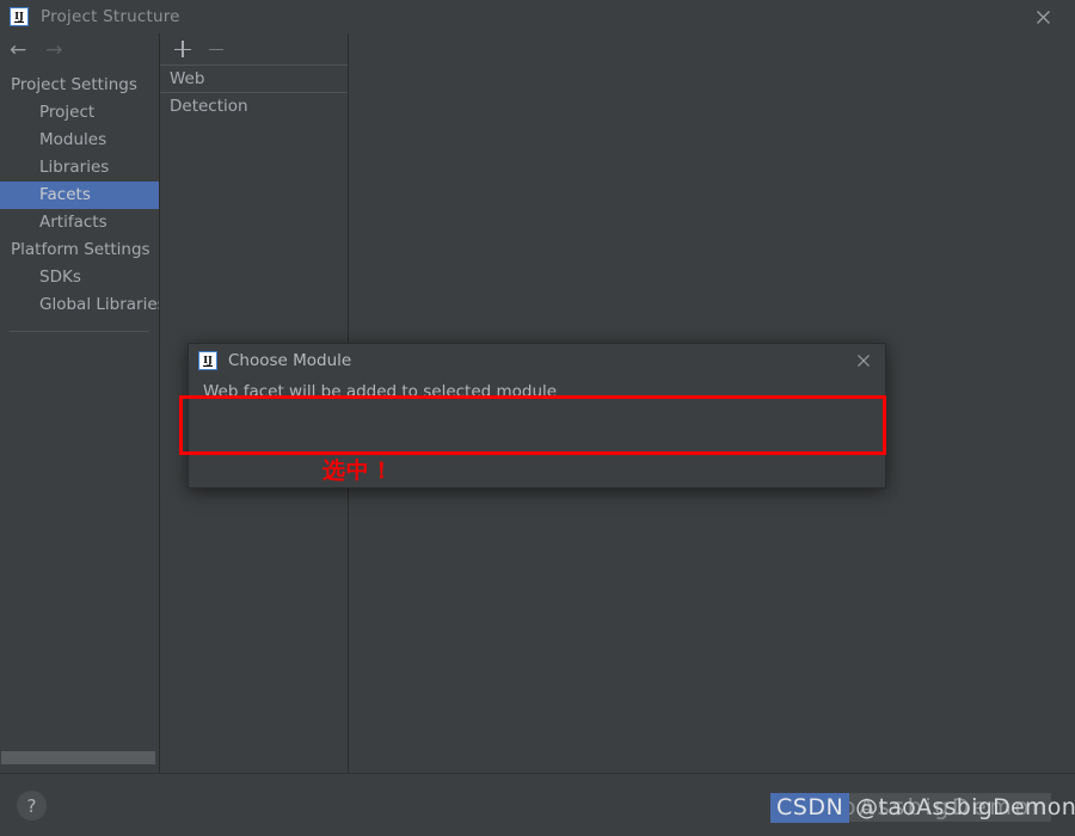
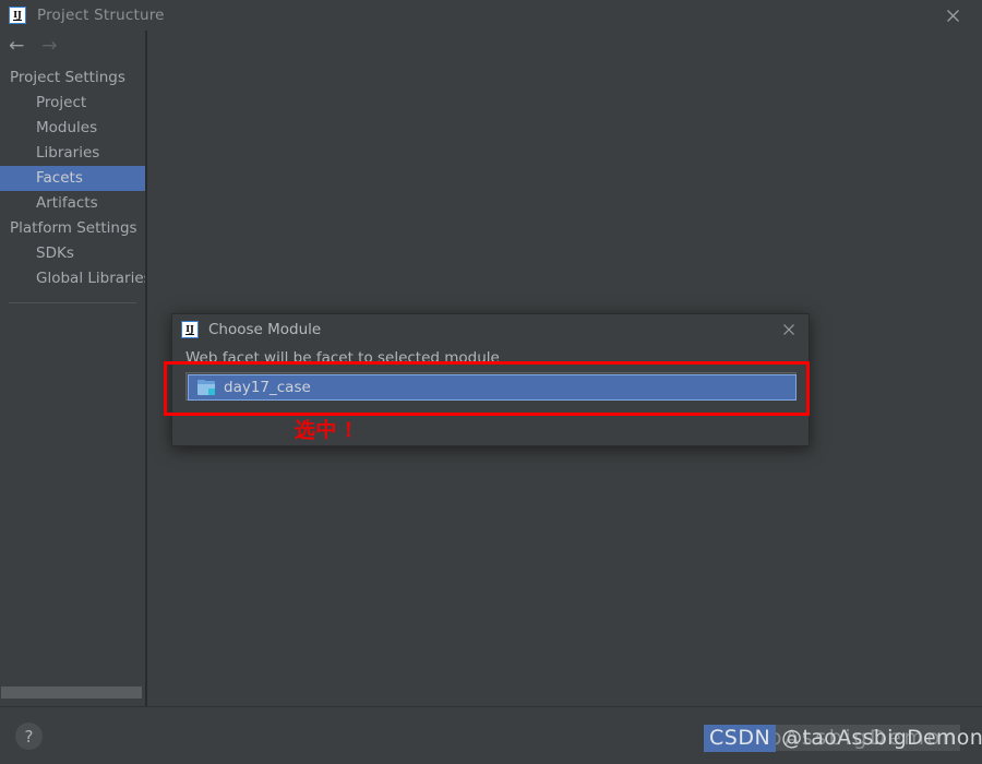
  IJ
  Project Structure
  ←
  →
  Project Settings
  Project
  Modules
  Libraries
  Facets
  Artifacts
  Platform Settings
  SDKs
  Global Librarie
- Web
- Detection
  ?
  IJ
  Choose Module
- Web facet will be added to selected module
+ Web facet will be facet to selected module
+ day17_case
  选中！
  oAssbigDemon
  CSDN
  @taoAssbigDemon
